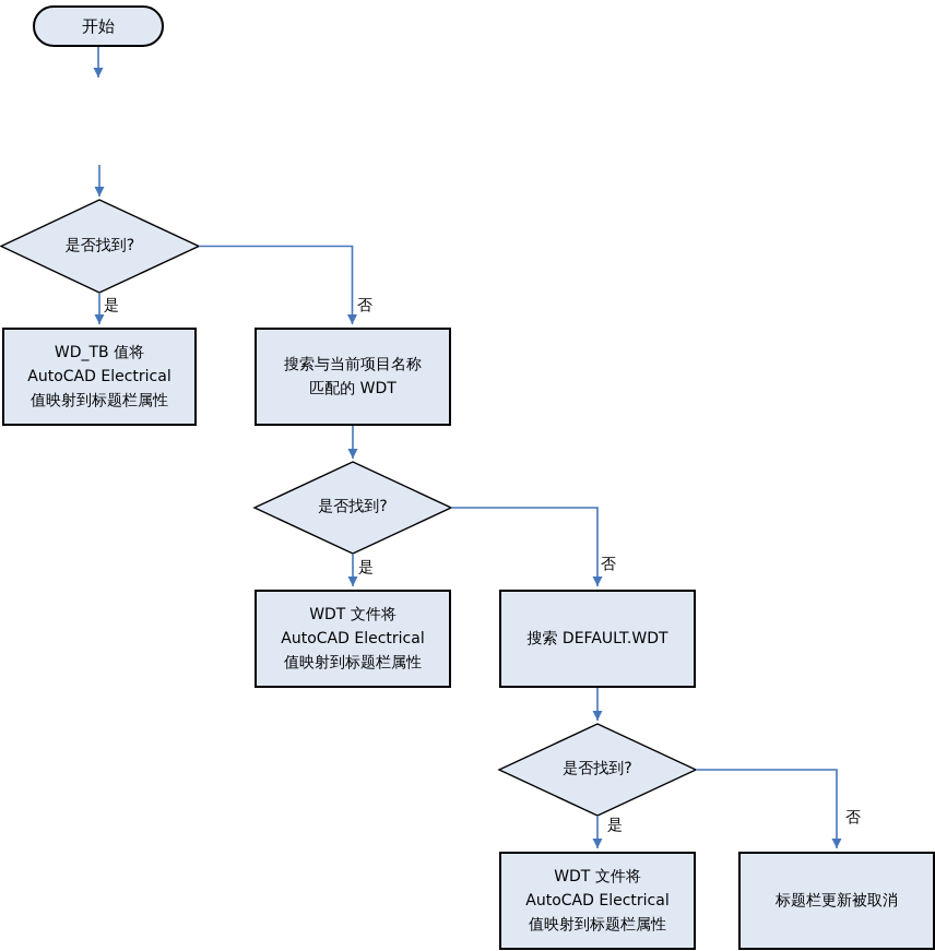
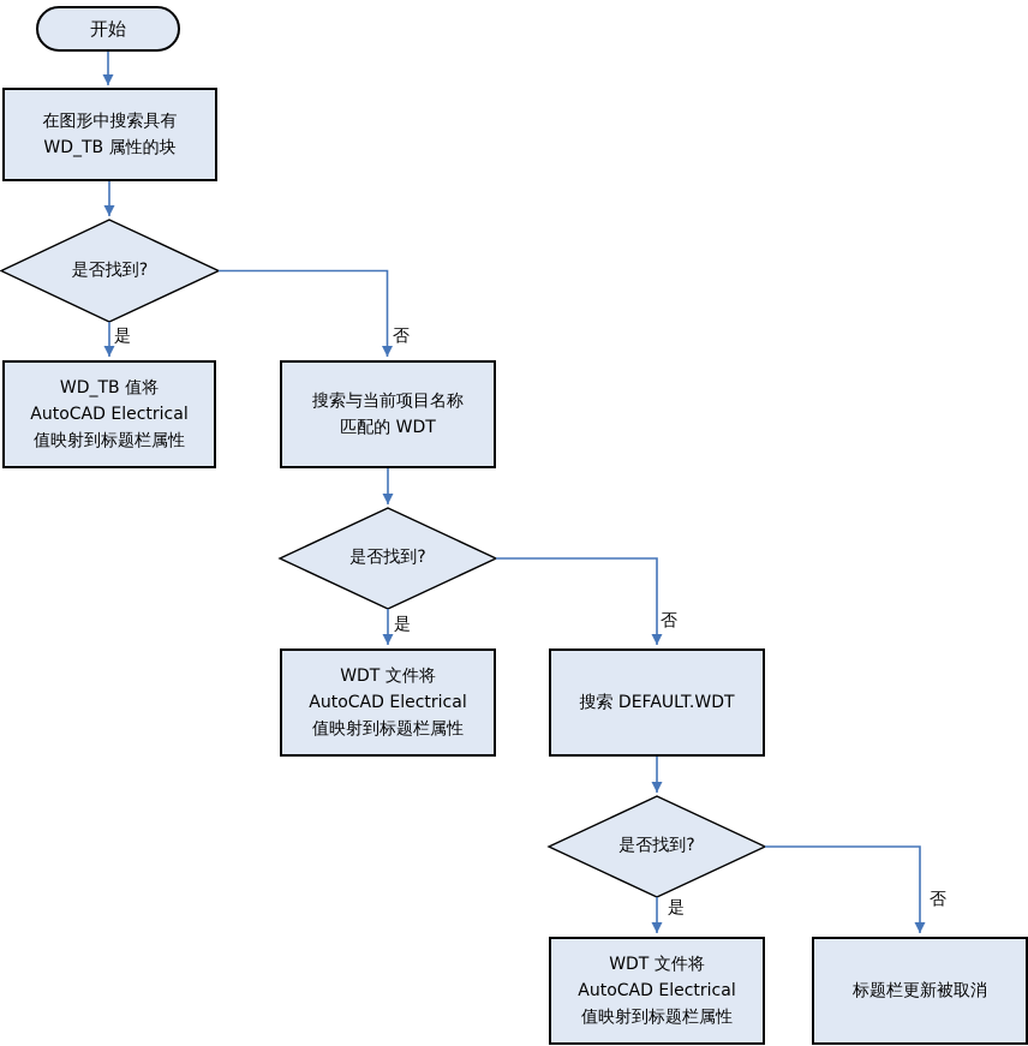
  开始
+ 在图形中搜索具有
+ WD_TB 属性的块
  WD_TB 值将
  AutoCAD Electrical
  值映射到标题栏属性
  搜索与当前项目名称
  匹配的 WDT
  WDT 文件将
  AutoCAD Electrical
  值映射到标题栏属性
  搜索 DEFAULT.WDT
  WDT 文件将
  AutoCAD Electrical
  值映射到标题栏属性
  标题栏更新被取消
  是否找到?
  是否找到?
  是否找到?
  是
  否
  是
  否
  是
  否
